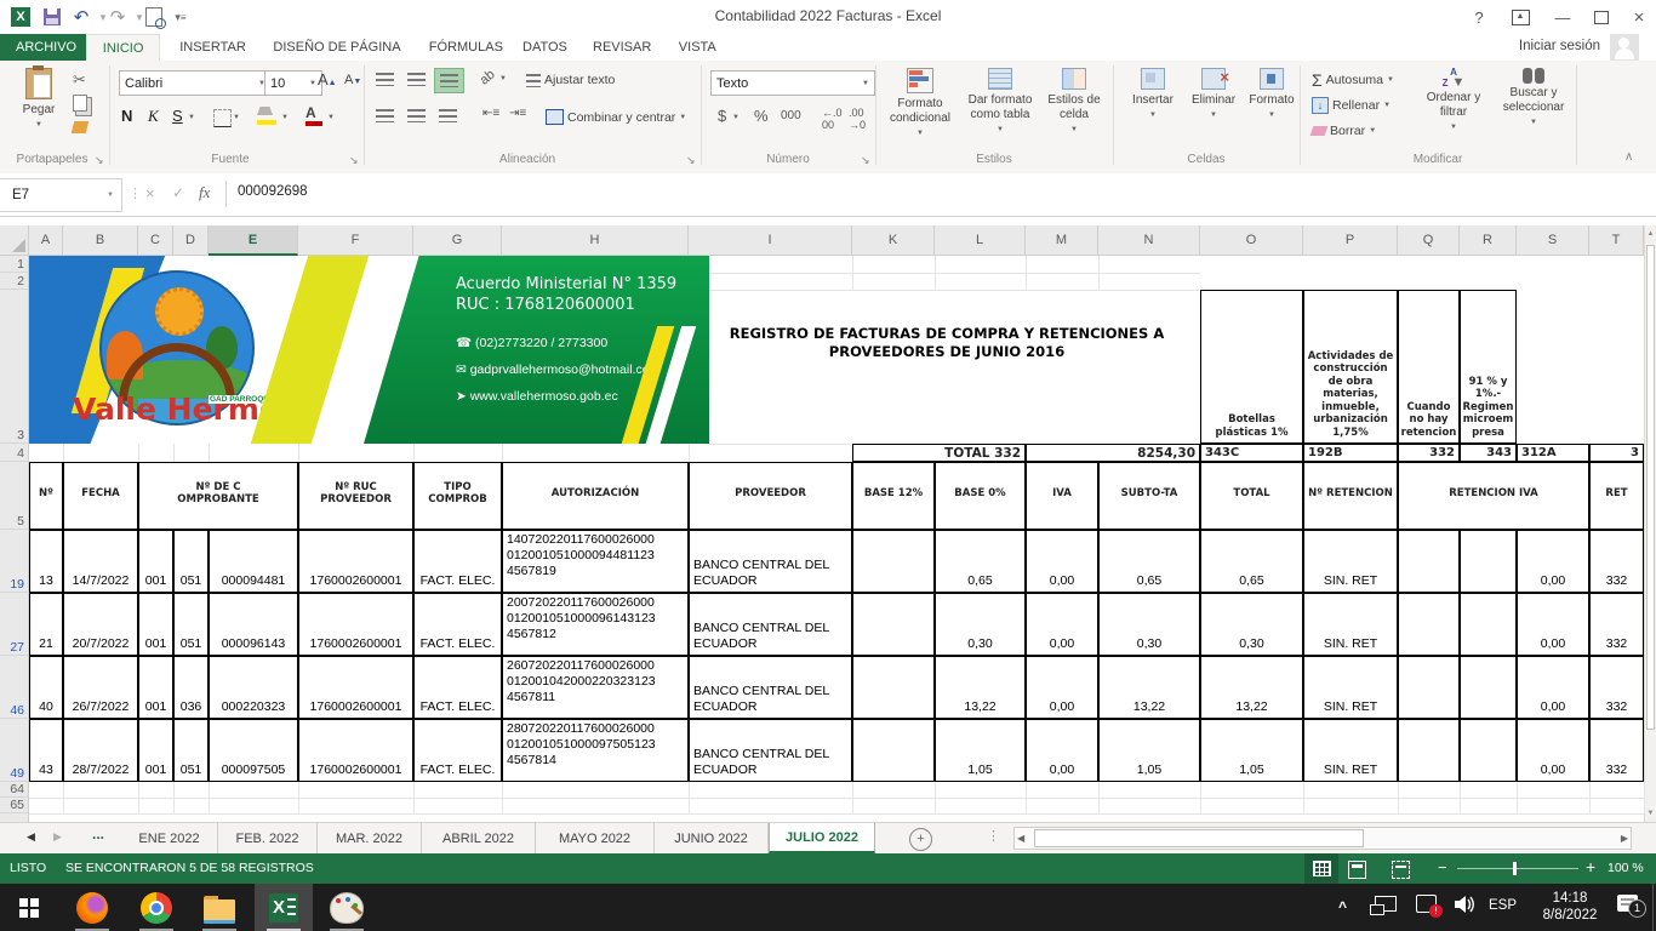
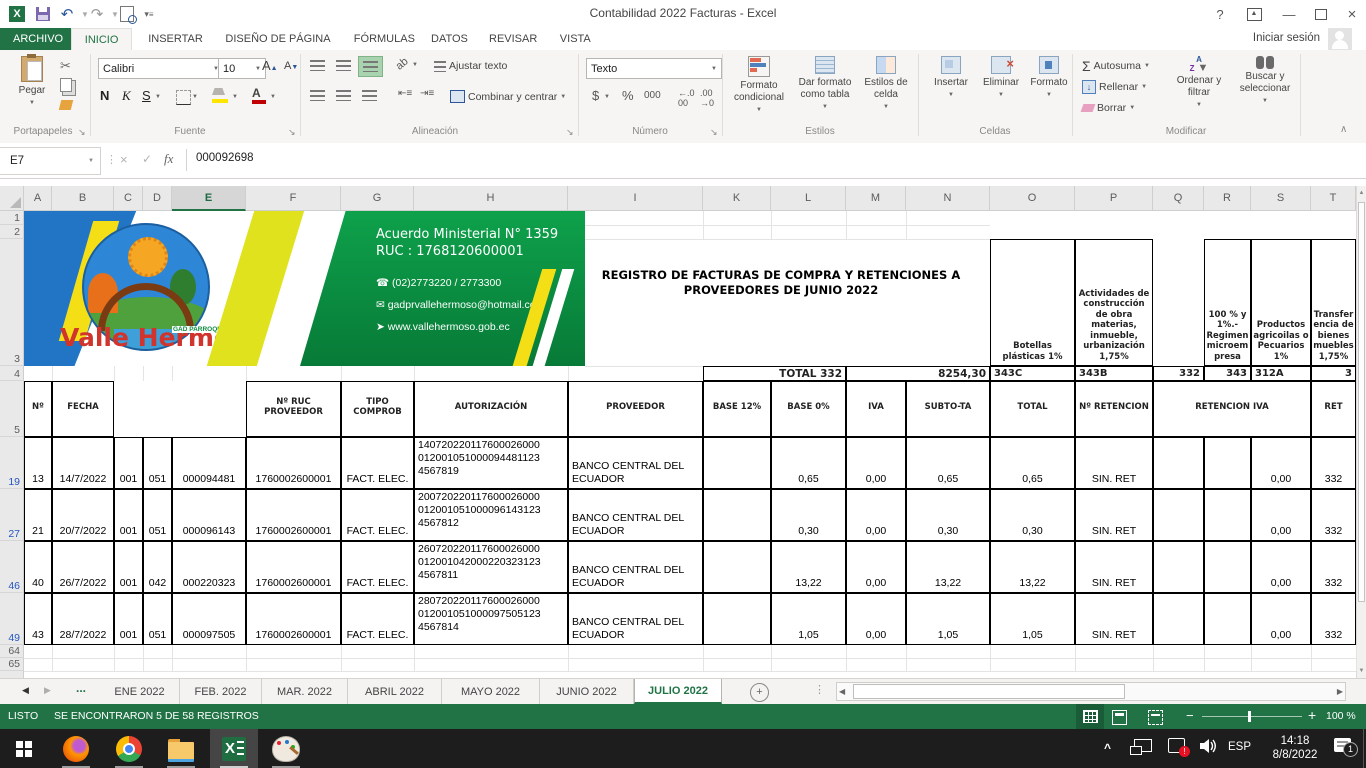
  X
  ↶
  ▼
  ↷
  ▼
  ▾
  ≡
  Contabilidad 2022 Facturas - Excel
  ?
  —
  ×
  ARCHIVO
  INICIO
  INSERTAR
  DISEÑO DE PÁGINA
  FÓRMULAS
  DATOS
  REVISAR
  VISTA
  Iniciar sesión
  Pegar
  ✂
  Portapapeles
  ↘
  Calibri
  10
  N
  K
  S
  A
  Fuente
  ↘
  Ajustar texto
  ⇤≡
  ⇥≡
  Combinar y centrar
  Alineación
  ↘
  Texto
  $
  %
  000
  ←.0
  00
  .00
  →0
  Número
  ↘
  Formato condicional
  Dar formato como tabla
  Estilos de celda
  Estilos
  Insertar
  ×
  Eliminar
  Formato
  Celdas
  Σ
  Autosuma
  ↓
  Rellenar
  Borrar
  A
  Z ▼
  Ordenar y filtrar
  Buscar y seleccionar
  Modificar
  ∧
  E7
  ⋮
  ×
  ✓
  fx
  000092698
  Valle Herm
  Acuerdo Ministerial N° 1359
  RUC : 1768120600001
  ☎ (02)2773220 / 2773300
  ✉ gadprvallehermoso@hotmail.c
  ➤ www.vallehermoso.gob.ec
- REGISTRO DE FACTURAS DE COMPRA Y RETENCIONES A PROVEEDORES DE JUNIO 2016
+ REGISTRO DE FACTURAS DE COMPRA Y RETENCIONES A PROVEEDORES DE JUNIO 2022
  TOTAL 332
  8254,30
  A
  B
  C
  D
  E
  F
  G
  H
  I
  K
  L
  M
  N
  O
  P
  Q
  R
  S
  T
  1
  2
  3
  4
  5
  19
  27
  46
  49
  64
  65
  Botellas plásticas 1%
  343C
  Actividades de construcción de obra materias, inmueble, urbanización 1,75%
- 192B
+ 343B
- Cuando no hay retencion
  332
- 91 % y 1%.- Regimen microempresa
+ 100 % y 1%.- Regimen microempresa
  343
+ Productos agricoilas o Pecuarios 1%
  312A
+ Transferencia de bienes muebles 1,75%
  3
  Nº
  FECHA
- Nº DE C
- OMPROBANTE
  Nº RUC PROVEEDOR
  TIPO COMPROB
  AUTORIZACIÓN
  PROVEEDOR
  BASE 12%
  BASE 0%
  IVA
  SUBTO-TA
  TOTAL
  Nº RETENCION
  RETENCION IVA
  RET
  13
  14/7/2022
  001
  051
  000094481
  1760002600001
  FACT. ELEC.
  140720220117600026000
  012001051000094481123
  4567819
  BANCO CENTRAL DEL ECUADOR
  0,65
  0,00
  0,65
  0,65
  SIN. RET
  0,00
  332
  21
  20/7/2022
  001
  051
  000096143
  1760002600001
  FACT. ELEC.
  200720220117600026000
  012001051000096143123
  4567812
  BANCO CENTRAL DEL ECUADOR
  0,30
  0,00
  0,30
  0,30
  SIN. RET
  0,00
  332
  40
  26/7/2022
  001
- 036
+ 042
  000220323
  1760002600001
  FACT. ELEC.
  260720220117600026000
  012001042000220323123
  4567811
  BANCO CENTRAL DEL ECUADOR
  13,22
  0,00
  13,22
  13,22
  SIN. RET
  0,00
  332
  43
  28/7/2022
  001
  051
  000097505
  1760002600001
  FACT. ELEC.
  280720220117600026000
  012001051000097505123
  4567814
  BANCO CENTRAL DEL ECUADOR
  1,05
  0,00
  1,05
  1,05
  SIN. RET
  0,00
  332
  ◀
  ▶
  ...
  ENE 2022
  FEB. 2022
  MAR. 2022
  ABRIL 2022
  MAYO 2022
  JUNIO 2022
  JULIO 2022
  +
  ⋮
  ◀
  ▶
  LISTO
  SE ENCONTRARON 5 DE 58 REGISTROS
  −
  +
  100 %
  X
  ^
  !
  ESP
  14:18
  8/8/2022
  1
